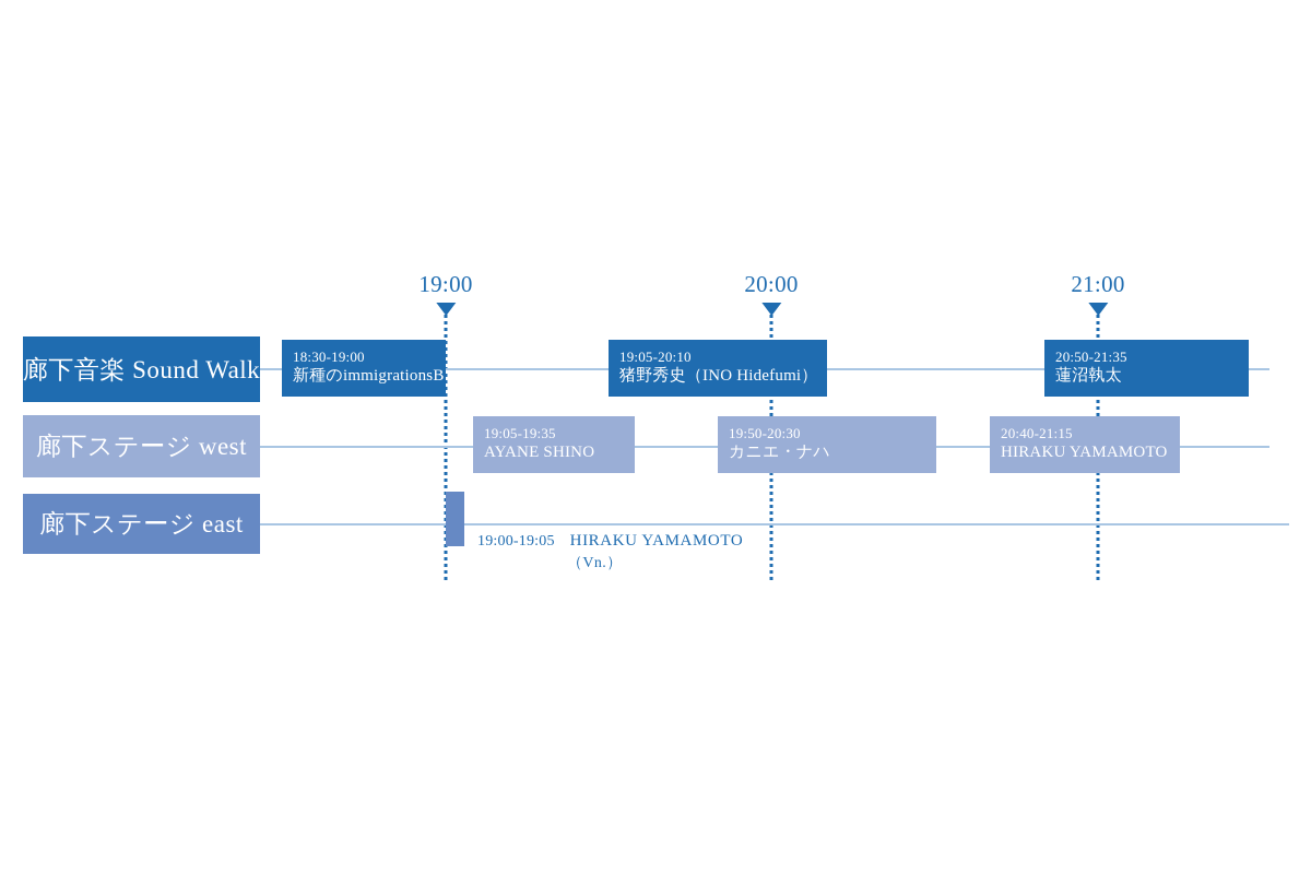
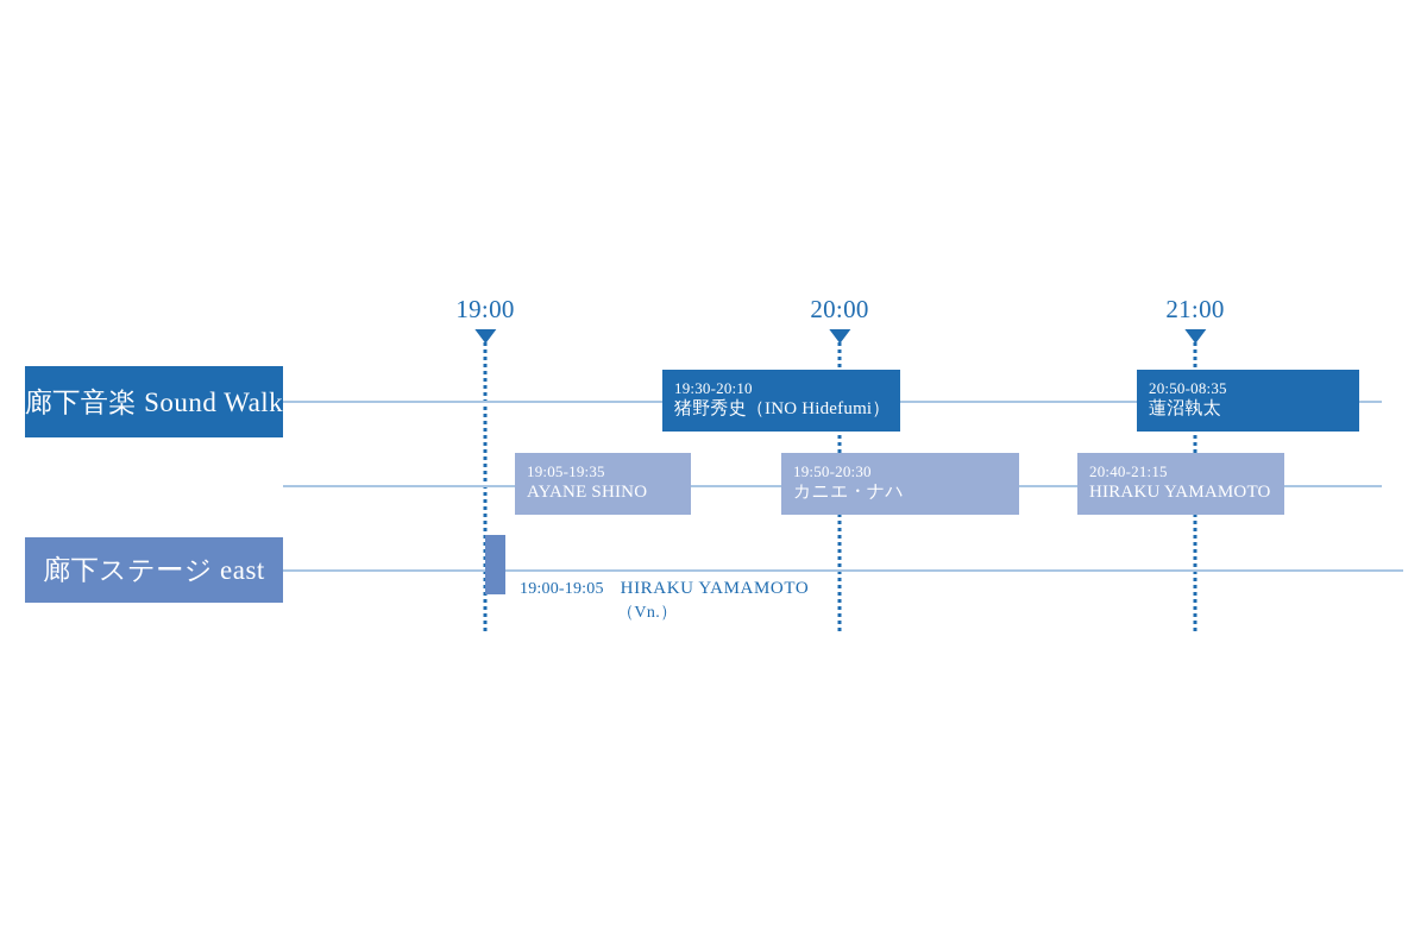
  19:00
  20:00
  21:00
  廊下音楽 Sound Walk
- 18:30-19:00
- 新種のimmigrationsB
- 19:05-20:10
+ 19:30-20:10
  猪野秀史（INO Hidefumi）
- 20:50-21:35
+ 20:50-08:35
  蓮沼執太
- 廊下ステージ west
  19:05-19:35
  AYANE SHINO
  19:50-20:30
  カニエ・ナハ
  20:40-21:15
  HIRAKU YAMAMOTO
  廊下ステージ east
  19:00-19:05 HIRAKU YAMAMOTO
  （Vn.）
